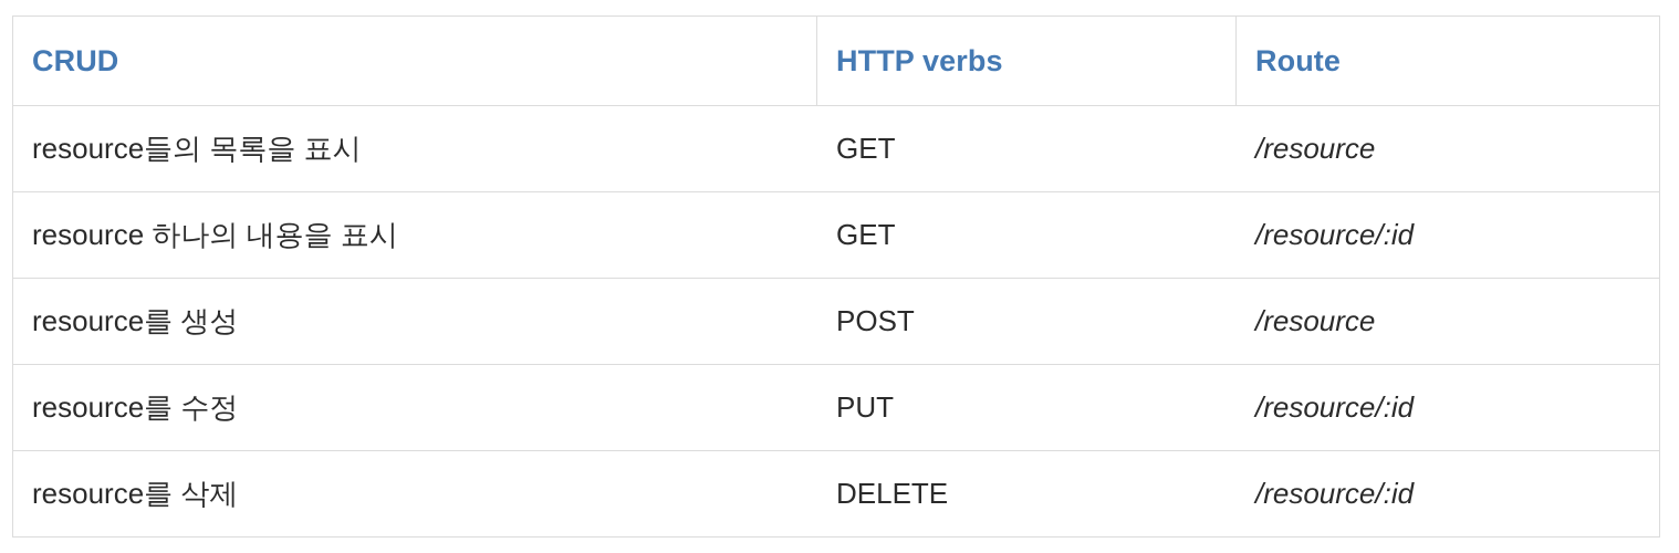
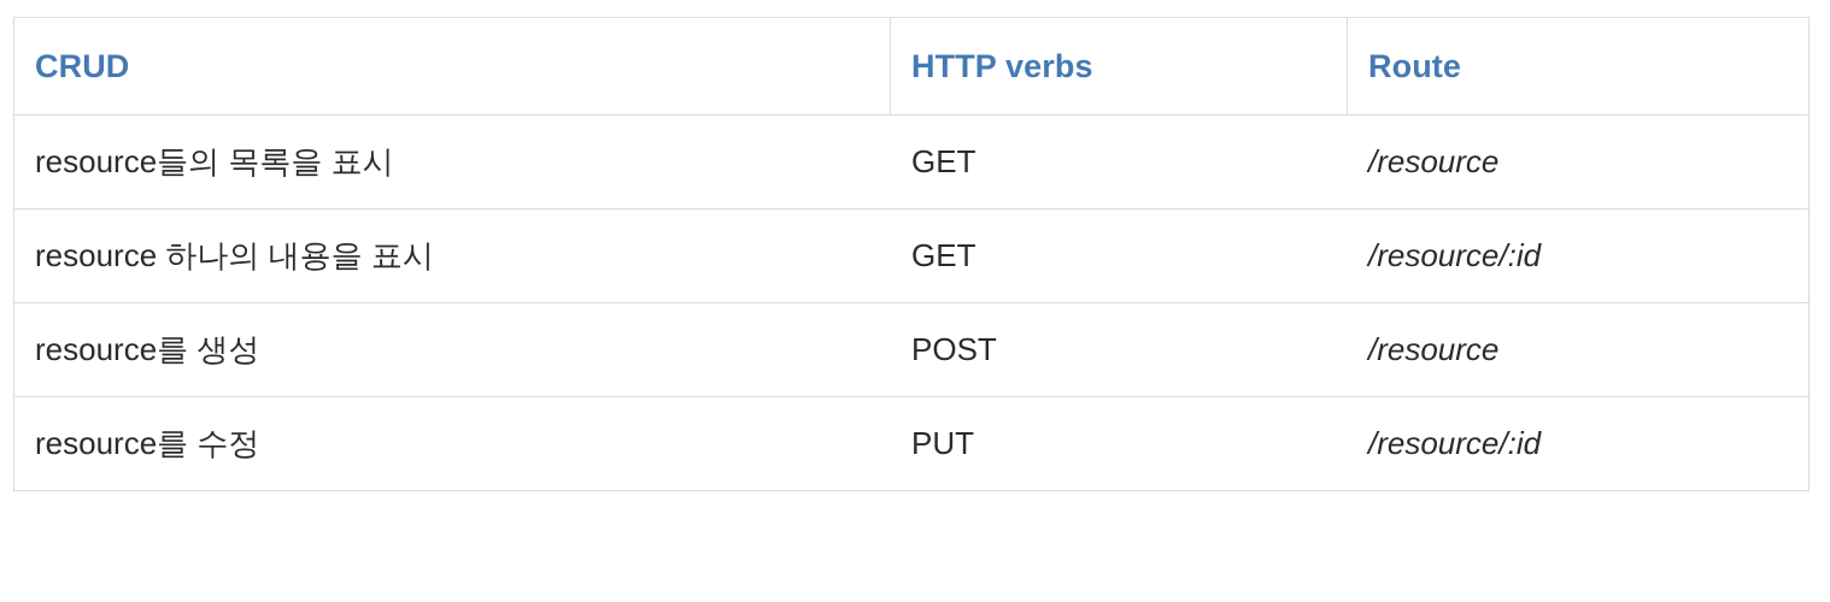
  CRUD	HTTP verbs	Route
  resource들의 목록을 표시	GET	/resource
  resource 하나의 내용을 표시	GET	/resource/:id
  resource를 생성	POST	/resource
  resource를 수정	PUT	/resource/:id
- resource를 삭제	DELETE	/resource/:id
